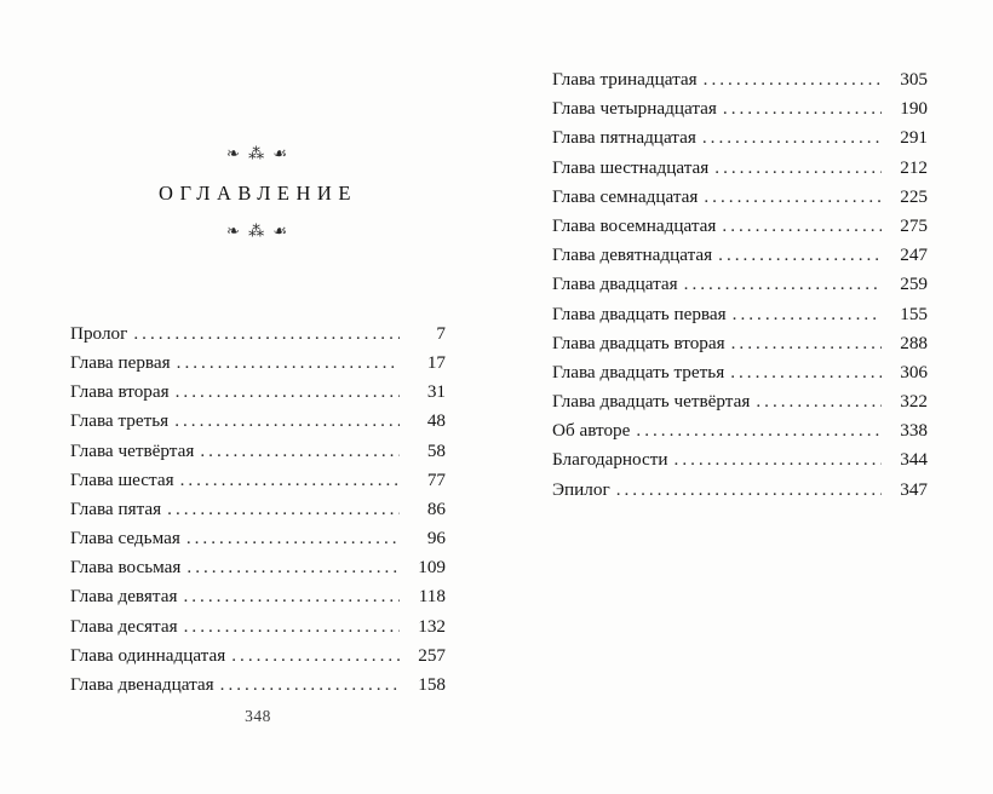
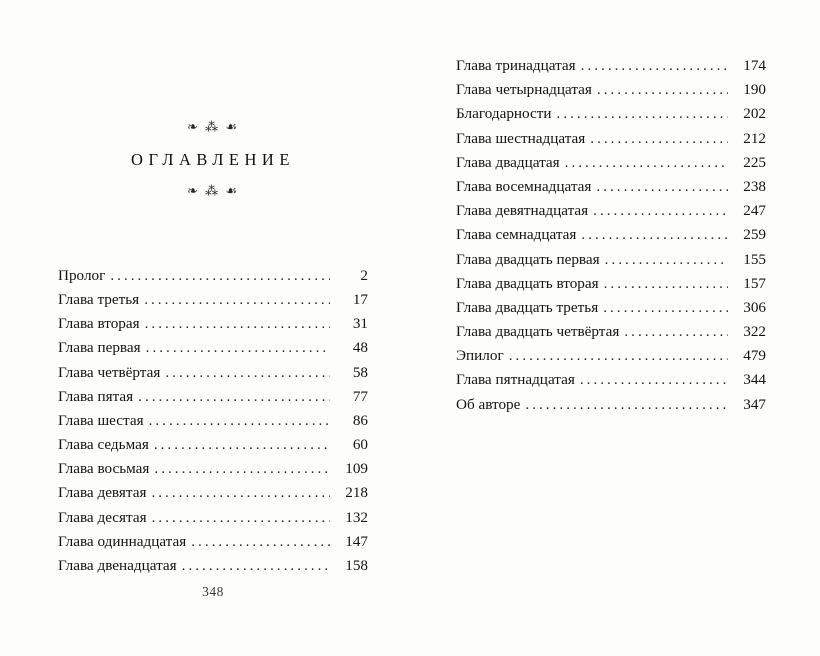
  ❧ ⁂ ☙
  ОГЛАВЛЕНИЕ
  ❧ ⁂ ☙
  Пролог
- 7
+ 2
- Глава первая
+ Глава третья
  17
  Глава вторая
  31
- Глава третья
+ Глава первая
  48
  Глава четвёртая
  58
- Глава шестая
+ Глава пятая
  77
- Глава пятая
+ Глава шестая
  86
  Глава седьмая
- 96
+ 60
  Глава восьмая
  109
  Глава девятая
- 118
+ 218
  Глава десятая
  132
  Глава одиннадцатая
- 257
+ 147
  Глава двенадцатая
  158
  Глава тринадцатая
- 305
+ 174
  Глава четырнадцатая
  190
- Глава пятнадцатая
+ Благодарности
- 291
+ 202
  Глава шестнадцатая
  212
- Глава семнадцатая
+ Глава двадцатая
  225
  Глава восемнадцатая
- 275
+ 238
  Глава девятнадцатая
  247
- Глава двадцатая
+ Глава семнадцатая
  259
  Глава двадцать первая
  155
  Глава двадцать вторая
- 288
+ 157
  Глава двадцать третья
  306
  Глава двадцать четвёртая
  322
- Об авторе
+ Эпилог
- 338
+ 479
- Благодарности
+ Глава пятнадцатая
  344
- Эпилог
+ Об авторе
  347
  348
